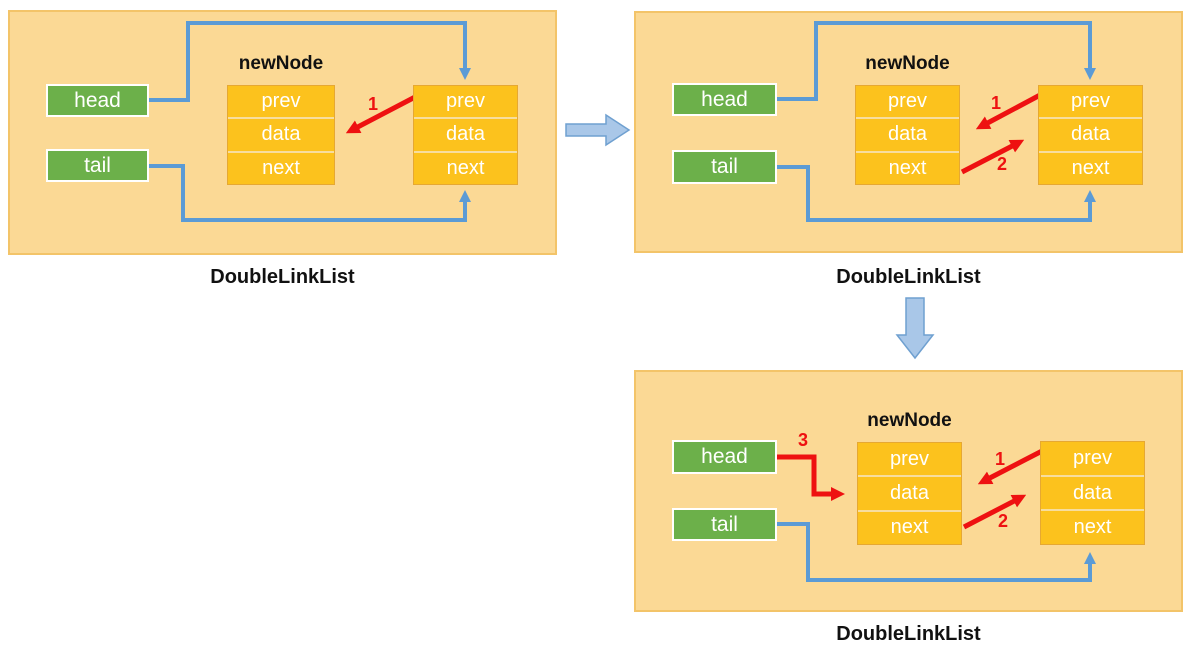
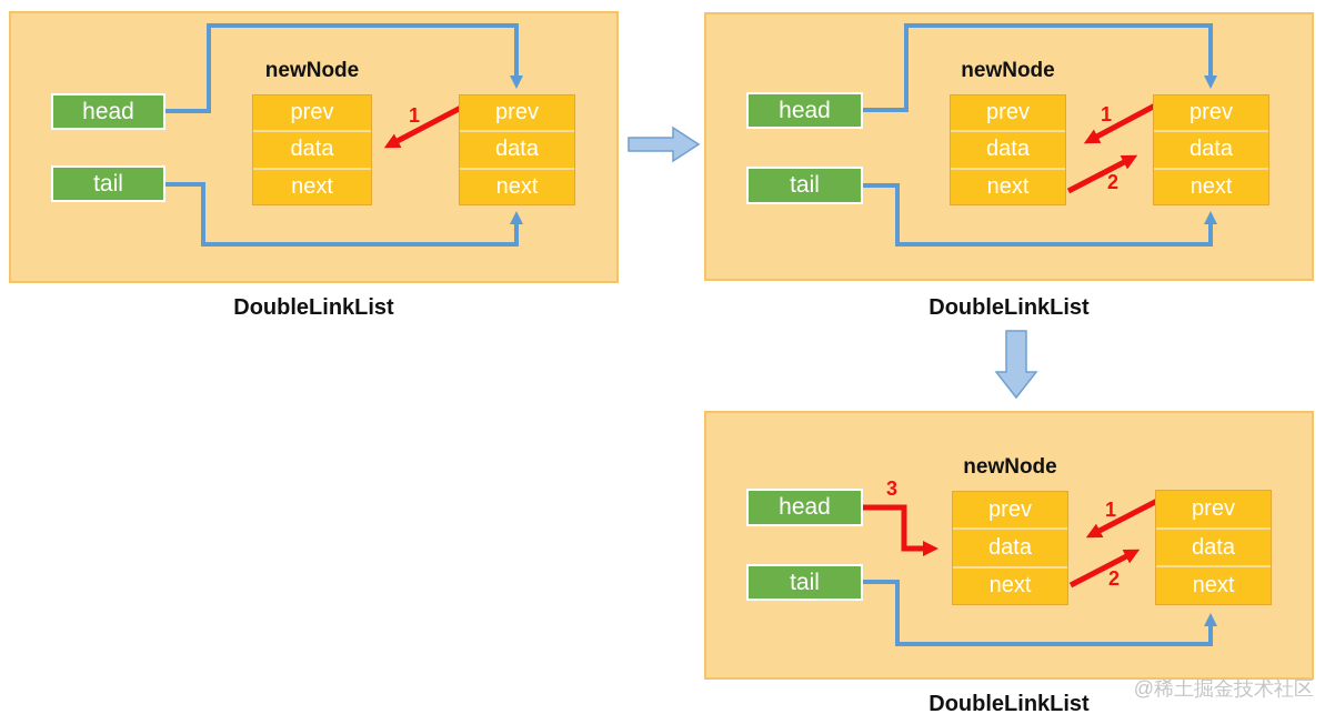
  head
  tail
  newNode
  prev
  data
  next
  prev
  data
  next
  1
  DoubleLinkList
  head
  tail
  newNode
  prev
  data
  next
  prev
  data
  next
  1
  2
  DoubleLinkList
  head
  tail
  newNode
  prev
  data
  next
  prev
  data
  next
  1
  2
  3
  DoubleLinkList
+ @稀土掘金技术社区
